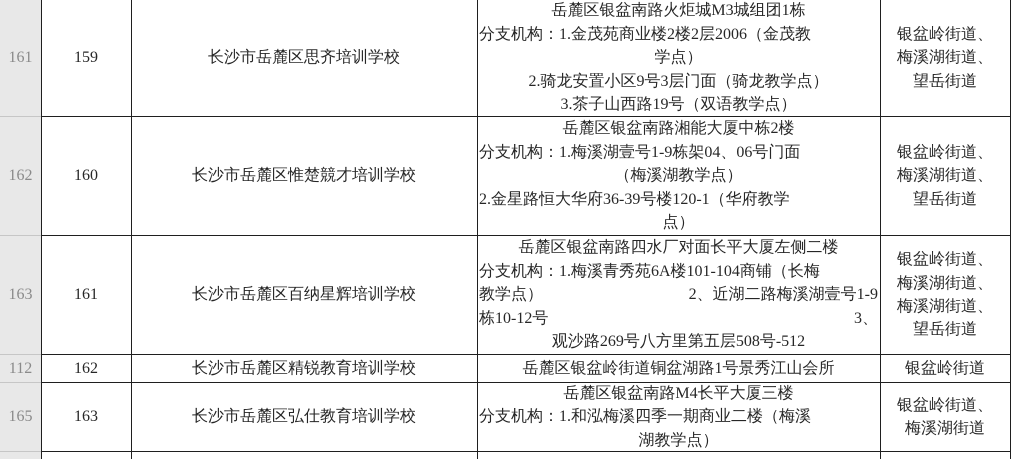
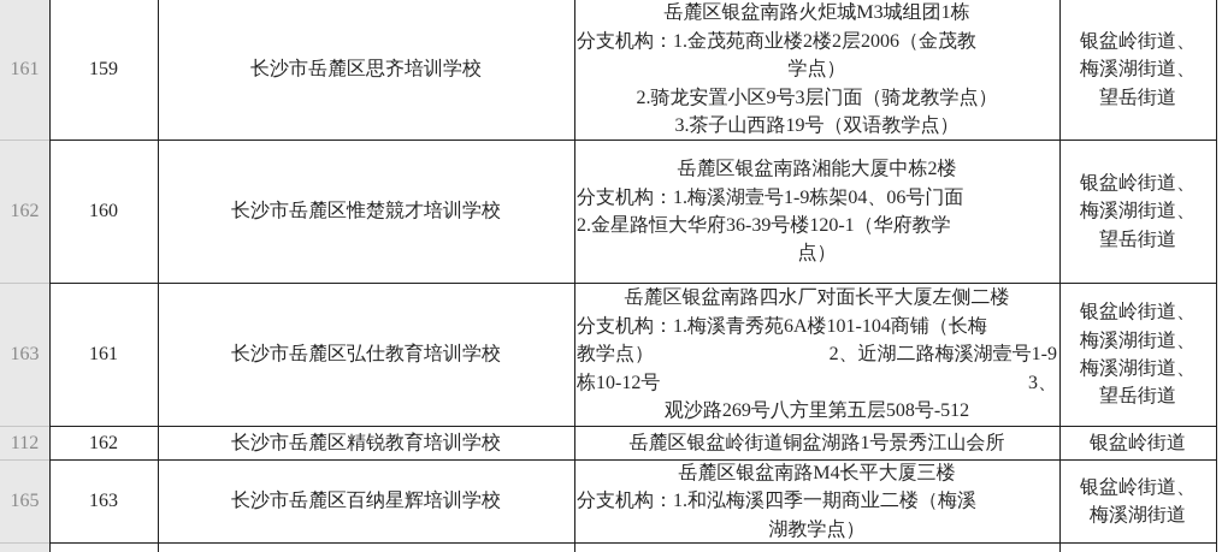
  161
  162
  163
  112
  165
  159
  长沙市岳麓区思齐培训学校
  岳麓区银盆南路火炬城M3城组团1栋
  分支机构：1.金茂苑商业楼2楼2层2006（金茂教
  学点）
  2.骑龙安置小区9号3层门面（骑龙教学点）
  3.茶子山西路19号（双语教学点）
  银盆岭街道、
  梅溪湖街道、
  望岳街道
  160
  长沙市岳麓区惟楚競才培训学校
  岳麓区银盆南路湘能大厦中栋2楼
  分支机构：1.梅溪湖壹号1-9栋架04、06号门面
- （梅溪湖教学点）
  2.金星路恒大华府36-39号楼120-1（华府教学
  点）
  银盆岭街道、
  梅溪湖街道、
  望岳街道
  161
- 长沙市岳麓区百纳星辉培训学校
+ 长沙市岳麓区弘仕教育培训学校
  岳麓区银盆南路四水厂对面长平大厦左侧二楼
  分支机构：1.梅溪青秀苑6A楼101-104商铺（长梅
  教学点）
  2、近湖二路梅溪湖壹号1-9
  栋10-12号
  3、
  观沙路269号八方里第五层508号-512
  银盆岭街道、
  梅溪湖街道、
  梅溪湖街道、
  望岳街道
  162
  长沙市岳麓区精锐教育培训学校
  岳麓区银盆岭街道铜盆湖路1号景秀江山会所
  银盆岭街道
  163
- 长沙市岳麓区弘仕教育培训学校
+ 长沙市岳麓区百纳星辉培训学校
  岳麓区银盆南路M4长平大厦三楼
  分支机构：1.和泓梅溪四季一期商业二楼（梅溪
  湖教学点）
  银盆岭街道、
  梅溪湖街道
